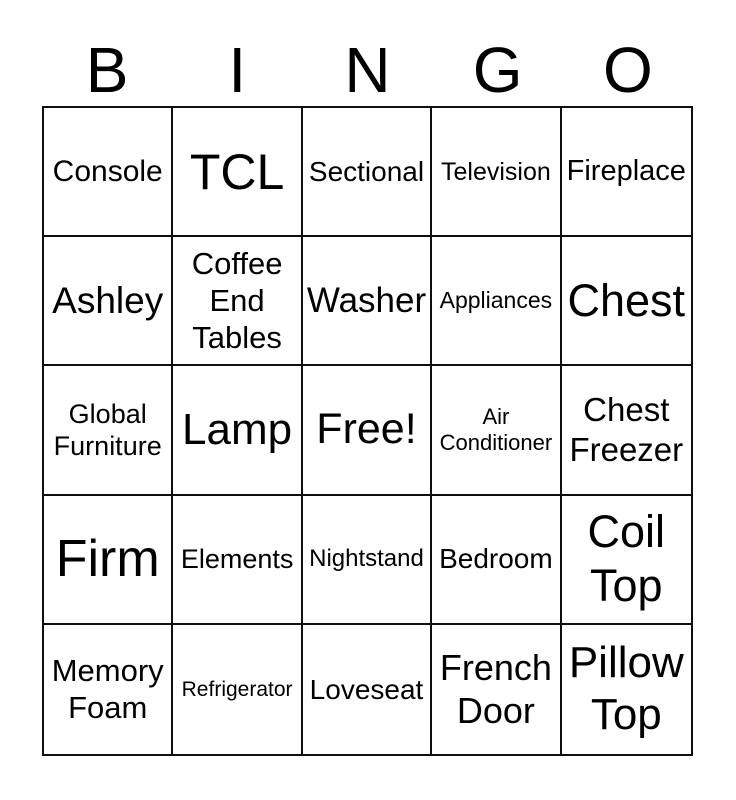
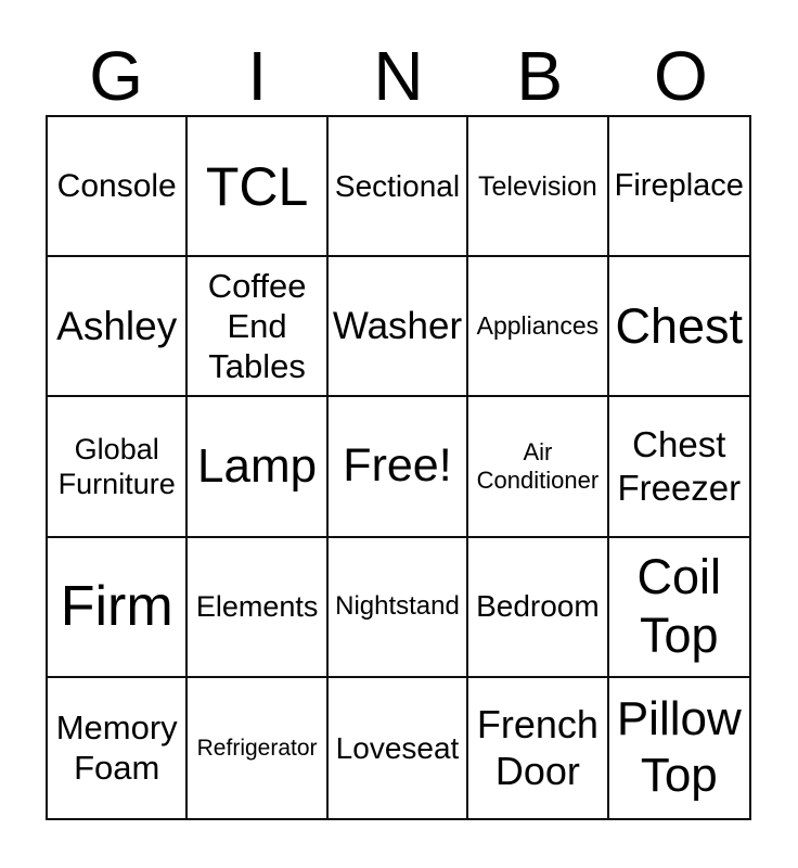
- B
+ G
  I
  N
- G
+ B
  O
  Console
  TCL
  Sectional
  Television
  Fireplace
  Ashley
  Coffee End Tables
  Washer
  Appliances
  Chest
  Global Furniture
  Lamp
  Free!
  Air Conditioner
  Chest Freezer
  Firm
  Elements
  Nightstand
  Bedroom
  Coil Top
  Memory Foam
  Refrigerator
  Loveseat
  French Door
  Pillow Top
